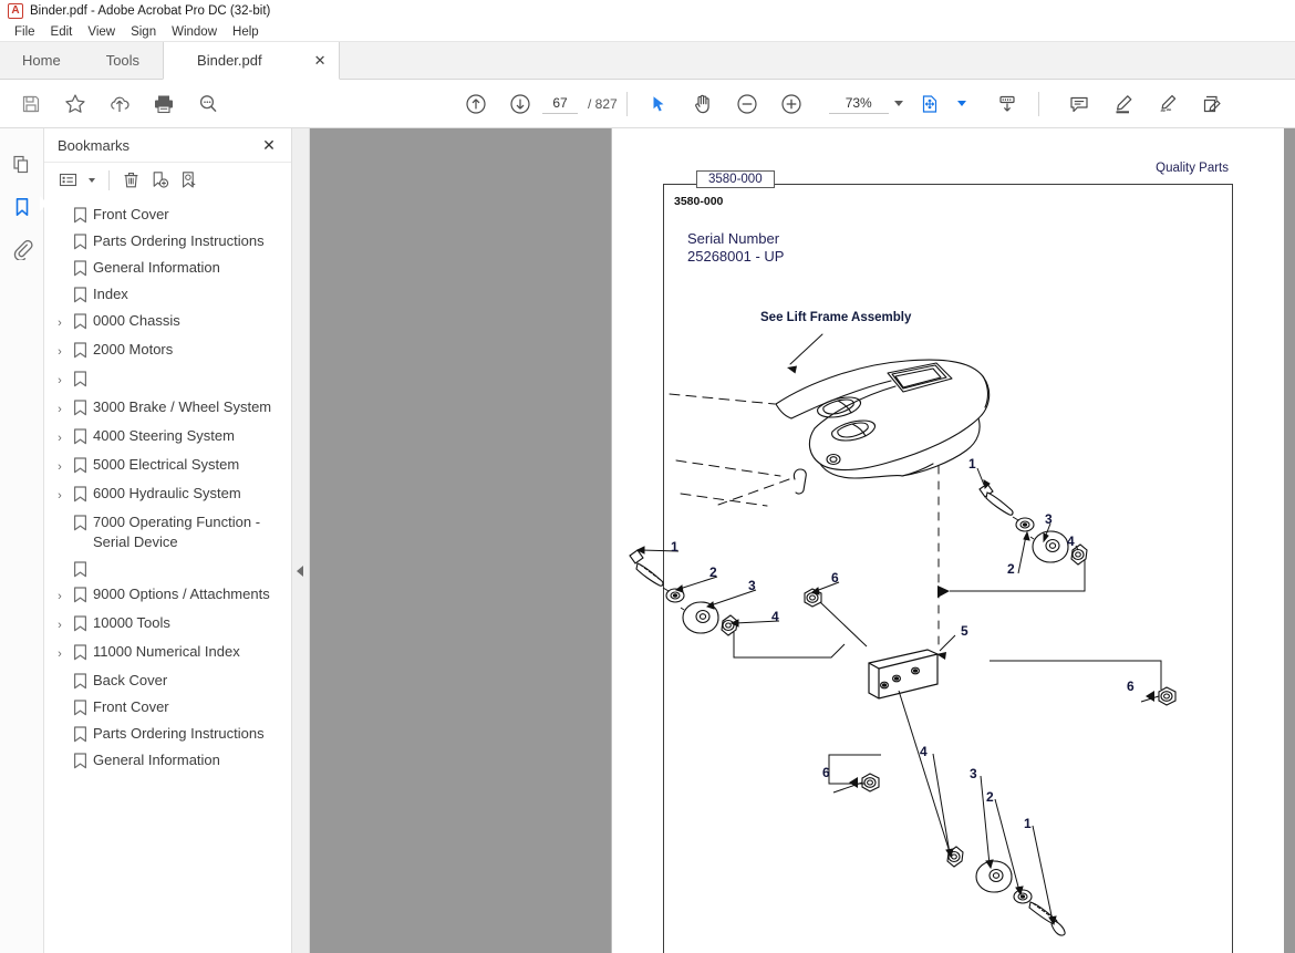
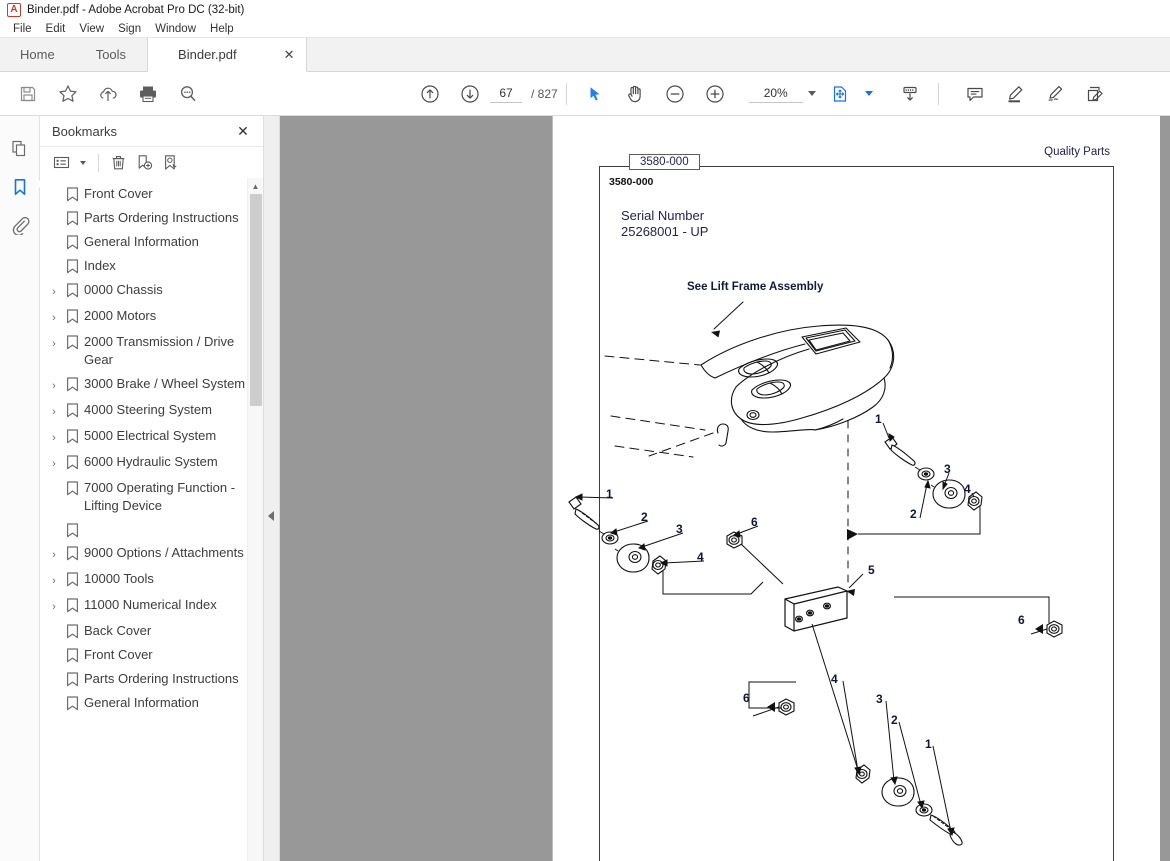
  A
  Binder.pdf - Adobe Acrobat Pro DC (32-bit)
  File
  Edit
  View
  Sign
  Window
  Help
  Home
  Tools
  Binder.pdf
  ✕
  67
  / 827
- 73%
+ 20%
  Bookmarks
  ✕
  Front Cover
  Parts Ordering Instructions
  General Information
  Index
  ›
  0000 Chassis
  ›
  2000 Motors
  ›
+ 2000 Transmission / Drive Gear
  ›
  3000 Brake / Wheel System
  ›
  4000 Steering System
  ›
  5000 Electrical System
  ›
  6000 Hydraulic System
- 7000 Operating Function - Serial Device
+ 7000 Operating Function - Lifting Device
  ›
  9000 Options / Attachments
  ›
  10000 Tools
  ›
  11000 Numerical Index
  Back Cover
  Front Cover
  Parts Ordering Instructions
  General Information
+ ▲
  3580-000
  Quality Parts
  3580-000
  Serial Number
  25268001 - UP
  See Lift Frame Assembly
  1
  2
  3
  4
  1
  2
  3
  4
  6
  5
  6
  6
  4
  3
  2
  1
